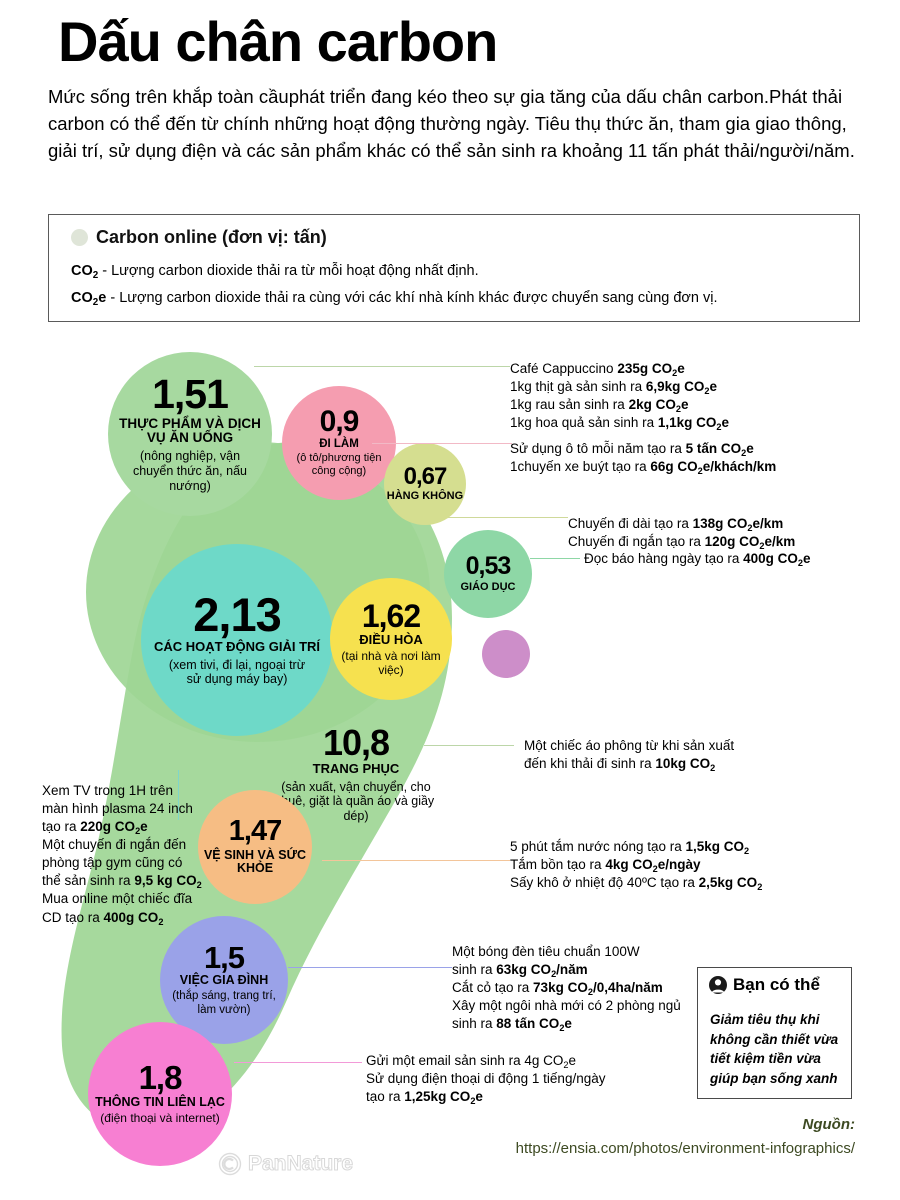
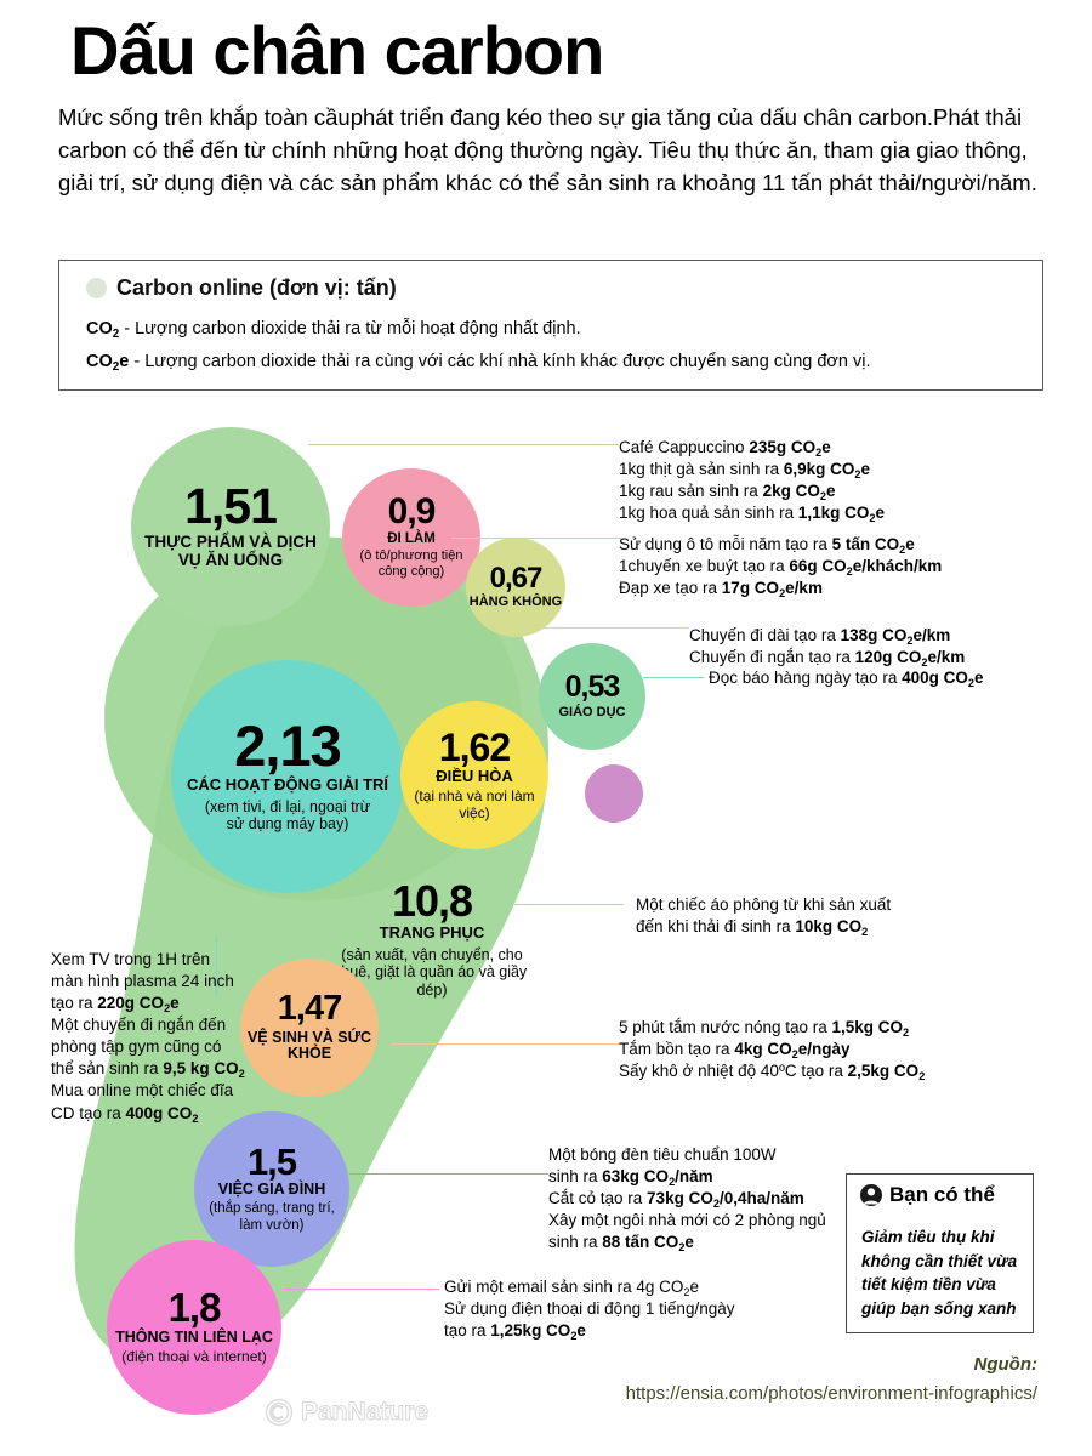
  Dấu chân carbon
  Mức sống trên khắp toàn cầuphát triển đang kéo theo sự gia tăng của dấu chân carbon.Phát thải carbon có thể đến từ chính những hoạt động thường ngày. Tiêu thụ thức ăn, tham gia giao thông, giải trí, sử dụng điện và các sản phẩm khác có thể sản sinh ra khoảng 11 tấn phát thải/người/năm.
  Carbon online (đơn vị: tấn)
  CO2 - Lượng carbon dioxide thải ra từ mỗi hoạt động nhất định.
  CO2e - Lượng carbon dioxide thải ra cùng với các khí nhà kính khác được chuyển sang cùng đơn vị.
  1,51
  THỰC PHẨM VÀ DỊCH VỤ ĂN UỐNG
- (nông nghiệp, vận chuyển thức ăn, nấu nướng)
  0,9
  ĐI LÀM
  (ô tô/phương tiện công cộng)
  0,67
  HÀNG KHÔNG
  0,53
  GIÁO DỤC
  2,13
  CÁC HOẠT ĐỘNG GIẢI TRÍ
  (xem tivi, đi lại, ngoại trừ sử dụng máy bay)
  1,62
  ĐIỀU HÒA
  (tại nhà và nơi làm việc)
  10,8
  TRANG PHỤC
  (sản xuất, vận chuyển, cho uê, giặt là quần áo và giầy dép)
  1,47
  VỆ SINH VÀ SỨC KHỎE
  1,5
  VIỆC GIA ĐÌNH
  (thắp sáng, trang trí, làm vườn)
  1,8
  THÔNG TIN LIÊN LẠC
  (điện thoại và internet)
  Café Cappuccino 235g CO2e
  1kg thịt gà sản sinh ra 6,9kg CO2e
  1kg rau sản sinh ra 2kg CO2e
  1kg hoa quả sản sinh ra 1,1kg CO2e
  Sử dụng ô tô mỗi năm tạo ra 5 tấn CO2e
  1chuyến xe buýt tạo ra 66g CO2e/khách/km
+ Đạp xe tạo ra 17g CO2e/km
  Chuyến đi dài tạo ra 138g CO2e/km
  Chuyến đi ngắn tạo ra 120g CO2e/km
  Đọc báo hàng ngày tạo ra 400g CO2e
  Một chiếc áo phông từ khi sản xuất
  đến khi thải đi sinh ra 10kg CO2
  5 phút tắm nước nóng tạo ra 1,5kg CO2
  Tắm bồn tạo ra 4kg CO2e/ngày
  Sấy khô ở nhiệt độ 40ºC tạo ra 2,5kg CO2
  Xem TV trong 1H trên
  màn hình plasma 24 inch
  tạo ra 220g CO2e
  Một chuyến đi ngắn đến
  phòng tập gym cũng có
  thể sản sinh ra 9,5 kg CO2
  Mua online một chiếc đĩa
  CD tạo ra 400g CO2
  Một bóng đèn tiêu chuẩn 100W
  sinh ra 63kg CO2/năm
  Cắt cỏ tạo ra 73kg CO2/0,4ha/năm
  Xây một ngôi nhà mới có 2 phòng ngủ
  sinh ra 88 tấn CO2e
  Gửi một email sản sinh ra 4g CO2e
  Sử dụng điện thoại di động 1 tiếng/ngày
  tạo ra 1,25kg CO2e
  Bạn có thể
  Giảm tiêu thụ khi không cần thiết vừa tiết kiệm tiền vừa giúp bạn sống xanh
  Nguồn:
  https://ensia.com/photos/environment-infographics/
  PanNature
